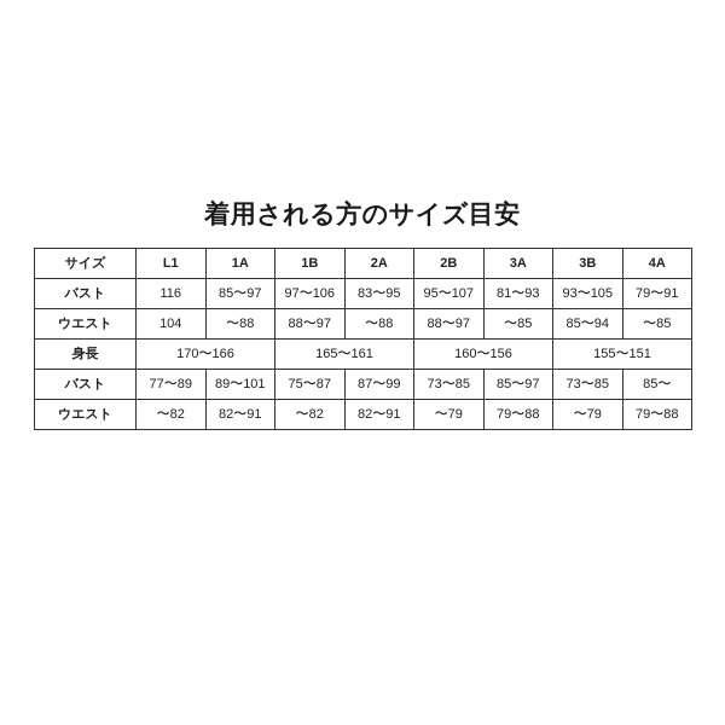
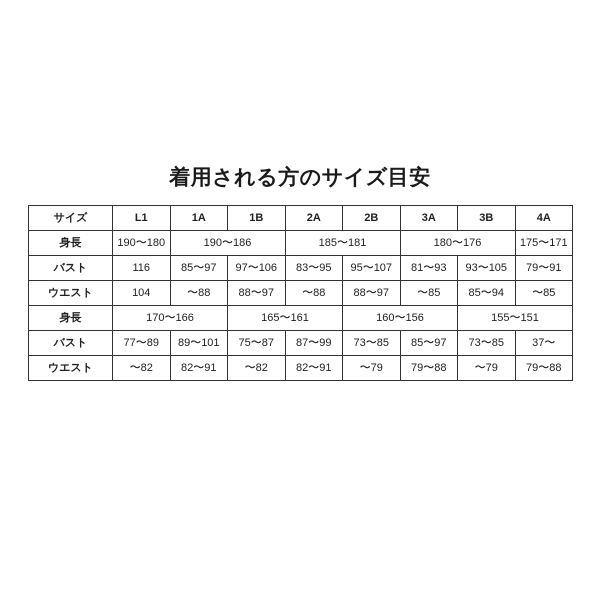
  着用される方のサイズ目安
  サイズ	L1	1A	1B	2A	2B	3A	3B	4A
+ 身長	190〜180	190〜186	185〜181	180〜176	175〜171
  バスト	116	85〜97	97〜106	83〜95	95〜107	81〜93	93〜105	79〜91
  ウエスト	104	〜88	88〜97	〜88	88〜97	〜85	85〜94	〜85
  身長	170〜166	165〜161	160〜156	155〜151
- バスト	77〜89	89〜101	75〜87	87〜99	73〜85	85〜97	73〜85	85〜
+ バスト	77〜89	89〜101	75〜87	87〜99	73〜85	85〜97	73〜85	37〜
  ウエスト	〜82	82〜91	〜82	82〜91	〜79	79〜88	〜79	79〜88
